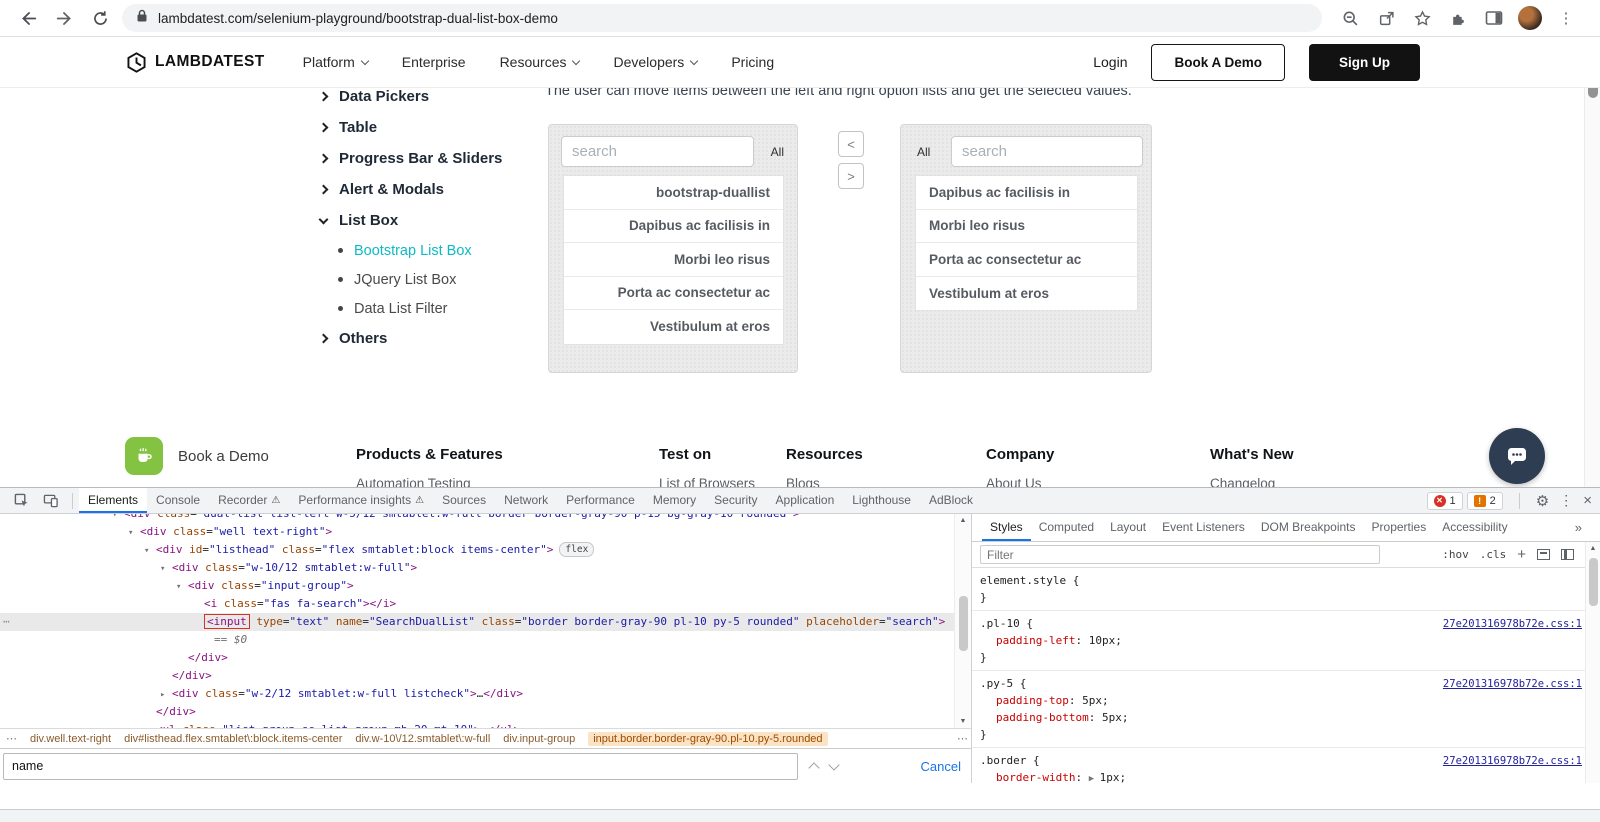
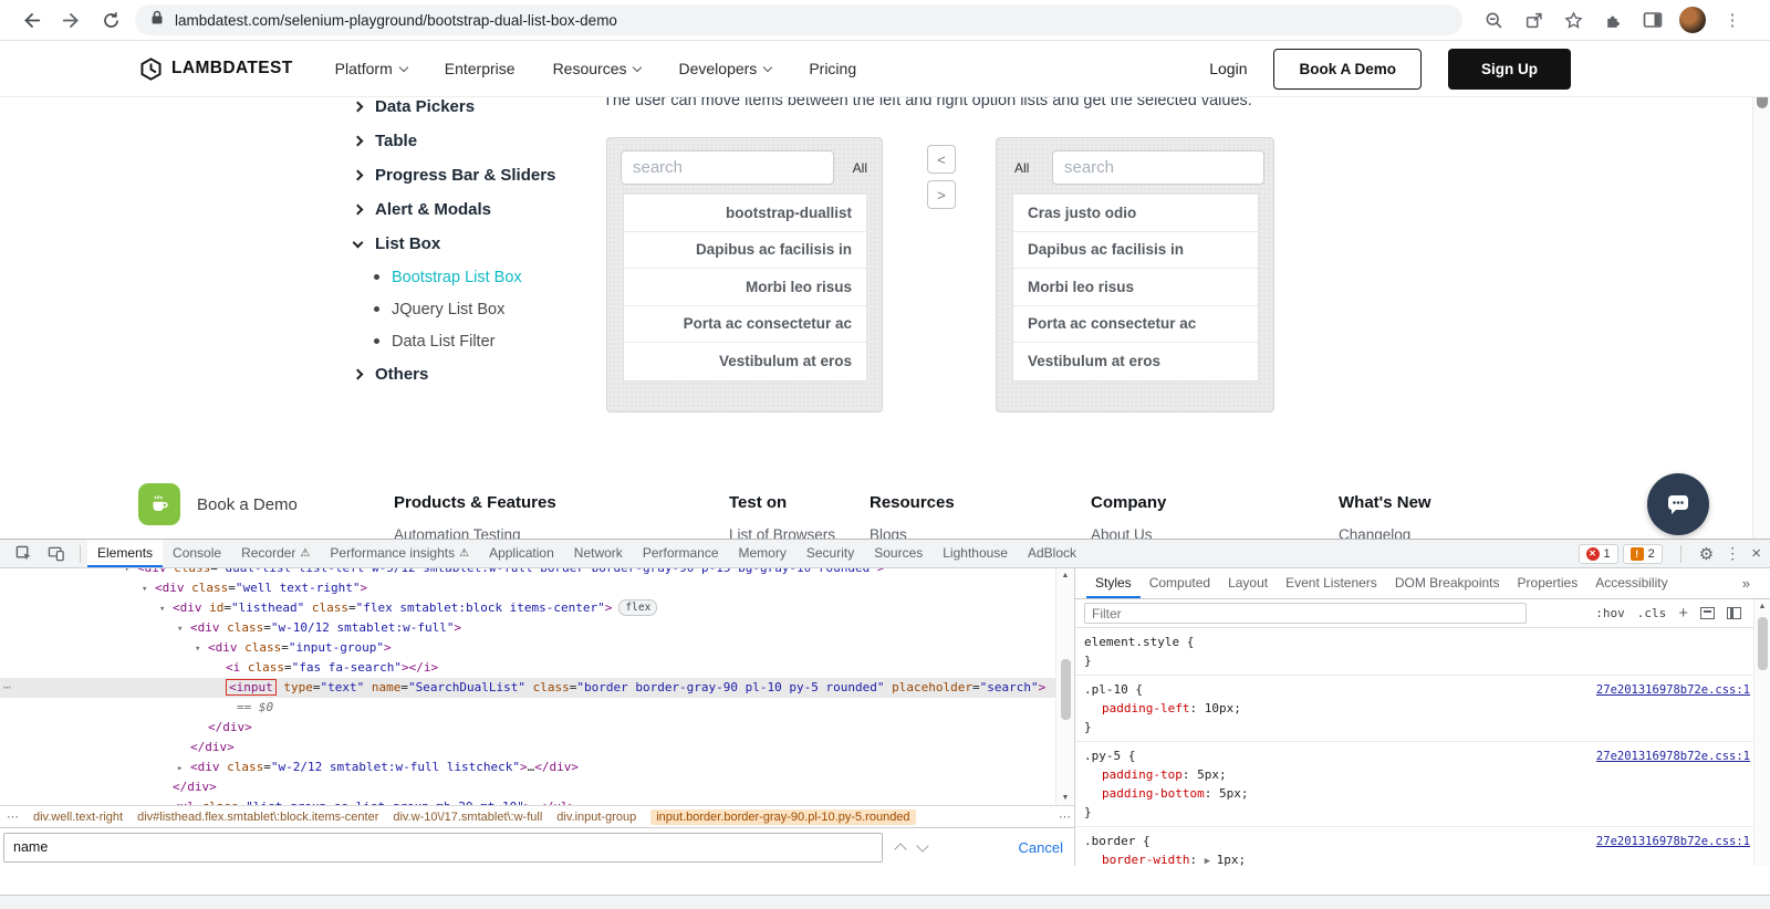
  lambdatest.com/selenium-playground/bootstrap-dual-list-box-demo
  ⋮
  The user can move items between the left and right option lists and get the selected values.
  Data Pickers
  Table
  Progress Bar & Sliders
  Alert & Modals
  List Box
  Bootstrap List Box
  JQuery List Box
  Data List Filter
  Others
  search
  All
  bootstrap-duallist
  Dapibus ac facilisis in
  Morbi leo risus
  Porta ac consectetur ac
  Vestibulum at eros
  <
  >
  All
  search
+ Cras justo odio
  Dapibus ac facilisis in
  Morbi leo risus
  Porta ac consectetur ac
  Vestibulum at eros
  Book a Demo
  Products & Features
  Automation Testing
  Test on
  List of Browsers
  Resources
  Blogs
  Company
  About Us
  What's New
  Changelog
  LAMBDATEST
  Platform
  Enterprise
  Resources
  Developers
  Pricing
  Login
  Book A Demo
  Sign Up
  Elements
  Console
  Recorder
  ⚠
  Performance insights
  ⚠
- Sources
+ Application
  Network
  Performance
  Memory
  Security
- Application
+ Sources
  Lighthouse
  AdBlock
  ✕
  1
  !
  2
  ⚙
  ⋮
  ×
  ▾ <div class="dual-list list-left w-5/12 smtablet:w-full border border-gray-90 p-15 bg-gray-10 rounded">
  ▾ <div class="well text-right">
  ▾ <div id="listhead" class="flex smtablet:block items-center"> flex
  ▾ <div class="w-10/12 smtablet:w-full">
  ▾ <div class="input-group">
  <i class="fas fa-search"></i>
  ⋯
  <input type="text" name="SearchDualList" class="border border-gray-90 pl-10 py-5 rounded" placeholder="search">
  == $0
  </div>
  </div>
  ▸ <div class="w-2/12 smtablet:w-full listcheck">…</div>
  </div>
  ⋯
  div.well.text-right
  div#listhead.flex.smtablet\:block.items-center
- div.w-10\/12.smtablet\:w-full
+ div.w-10\/17.smtablet\:w-full
  div.input-group
  input.border.border-gray-90.pl-10.py-5.rounded
  ⋯
  name
  Cancel
  Styles
  Computed
  Layout
  Event Listeners
  DOM Breakpoints
  Properties
  Accessibility
  »
  Filter
  :hov
  .cls
  +
  element.style {
  }
  .pl-10 {
  27e201316978b72e.css:1
  padding-left: 10px;
  }
  .py-5 {
  27e201316978b72e.css:1
  padding-top: 5px;
  padding-bottom: 5px;
  }
  .border {
  27e201316978b72e.css:1
  border-width: ▶ 1px;
